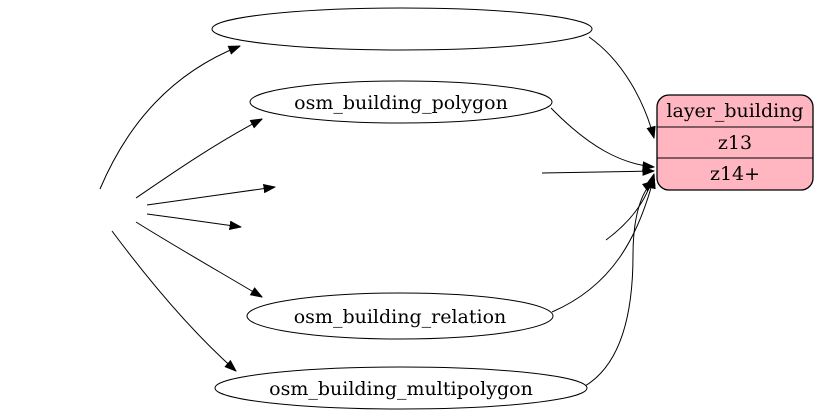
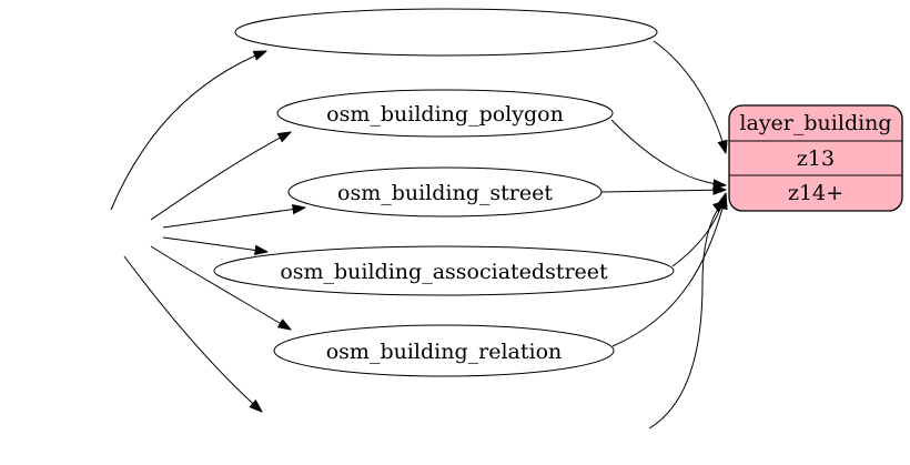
  osm_building_polygon
+ osm_building_street
+ osm_building_associatedstreet
  osm_building_relation
- osm_building_multipolygon
  layer_building
  z13
  z14+
